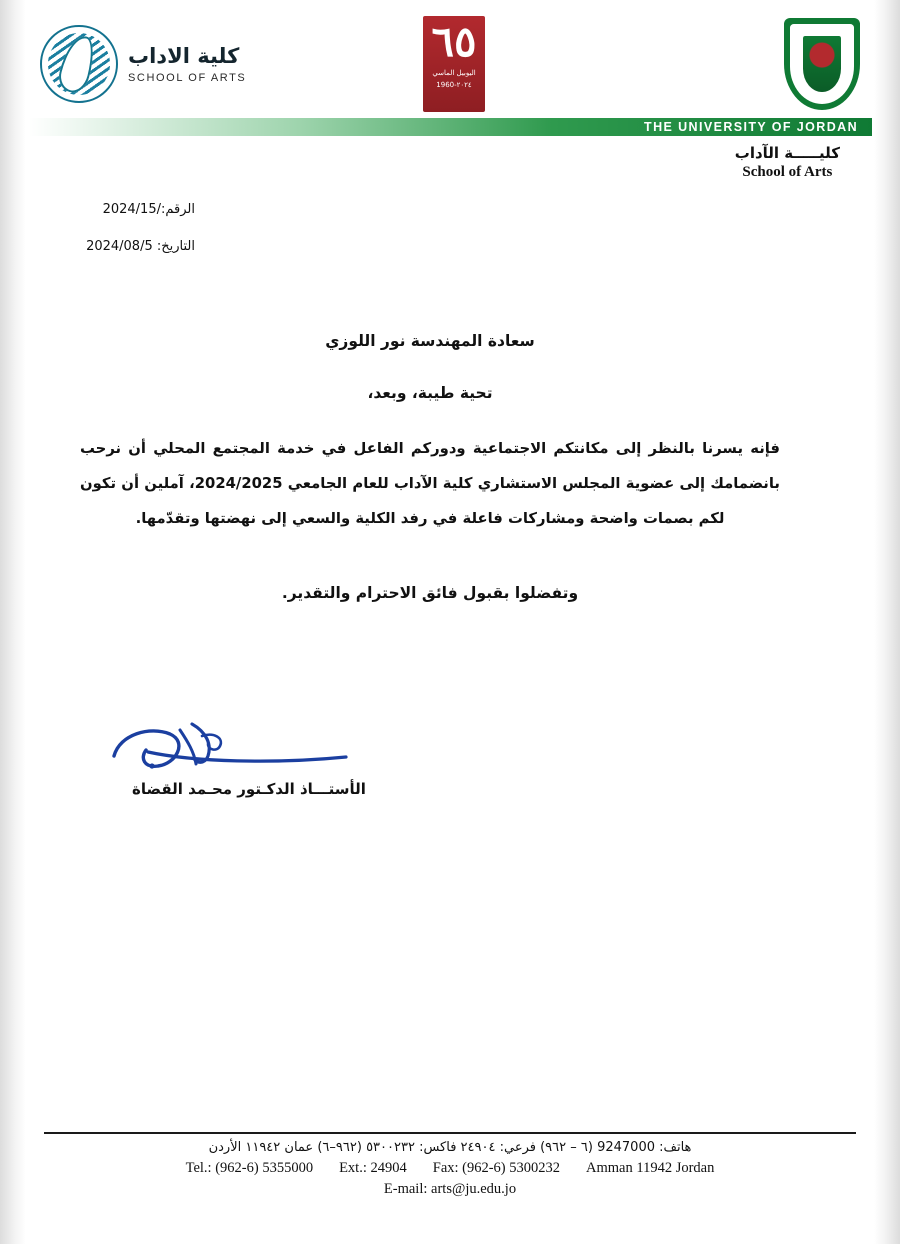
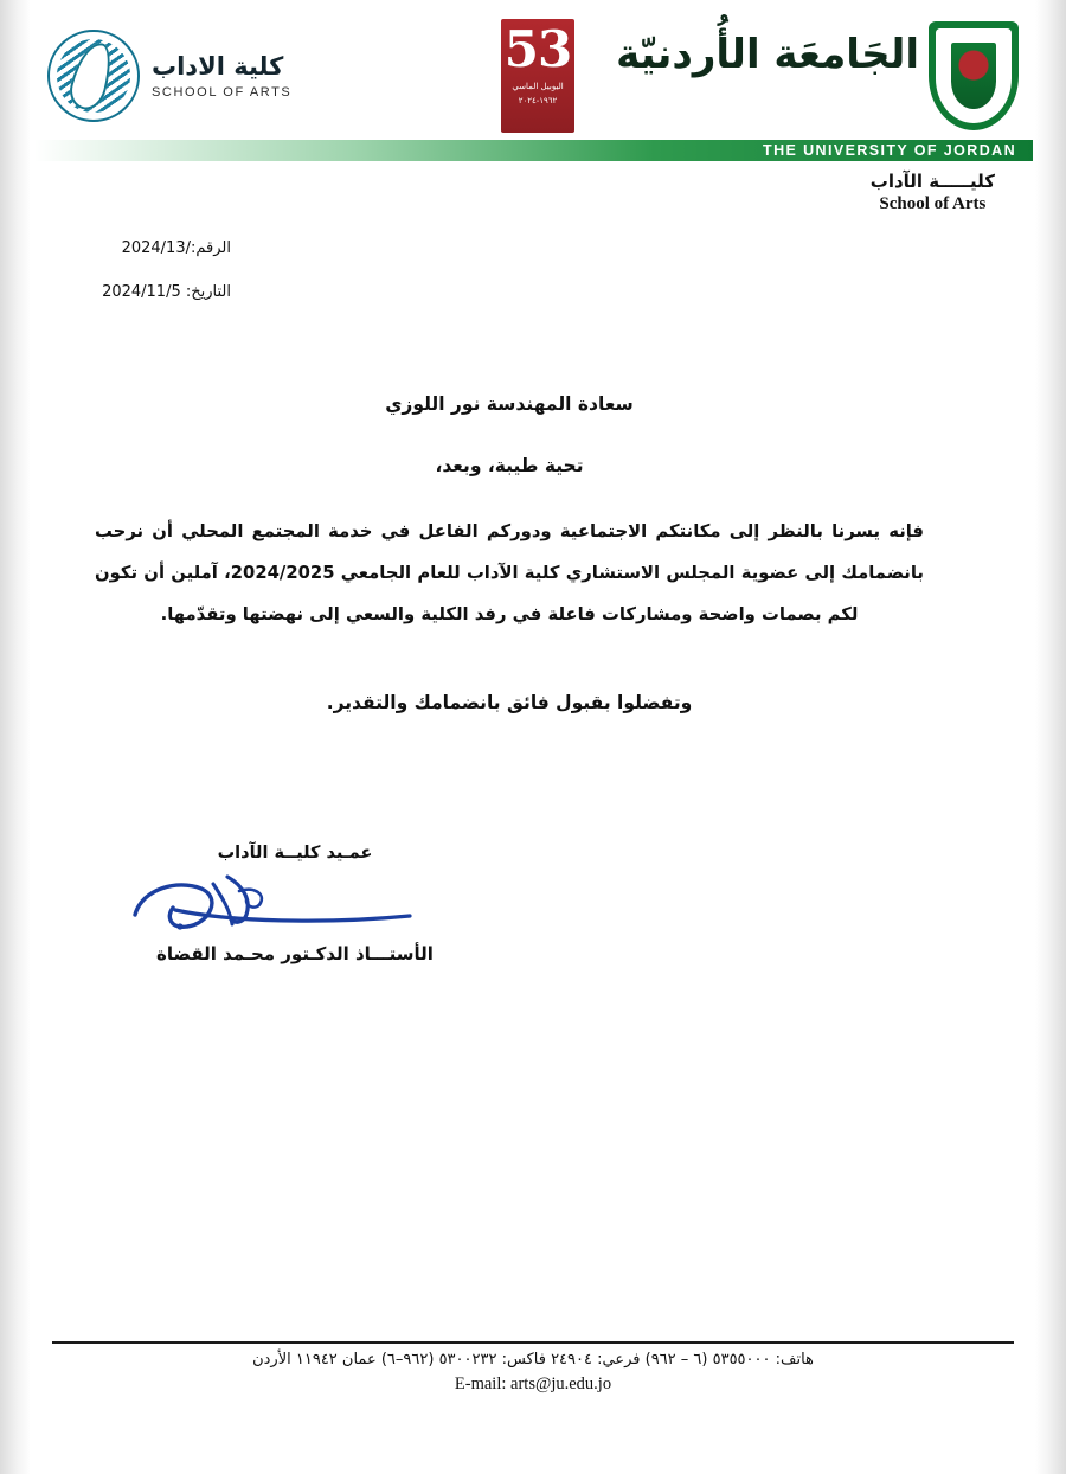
  كلية الاداب
  SCHOOL OF ARTS
- ٦٥
+ 53
  اليوبيل الماسي
- 1960-٢٠٢٤
+ ١٩٦٢-٢٠٢٤
+ الجَامعَة الأُردنيّة
  THE UNIVERSITY OF JORDAN
  كليـــــة الآداب
  School of Arts
- الرقم:/2024/15
+ الرقم:/2024/13
- التاريخ: 2024/08/5
+ التاريخ: 2024/11/5
  سعادة المهندسة نور اللوزي
  تحية طيبة، وبعد،
  فإنه يسرنا بالنظر إلى مكانتكم الاجتماعية ودوركم الفاعل في خدمة المجتمع المحلي أن نرحب بانضمامك إلى عضوية المجلس الاستشاري كلية الآداب للعام الجامعي 2024/2025، آملين أن تكون لكم بصمات واضحة ومشاركات فاعلة في رفد الكلية والسعي إلى نهضتها وتقدّمها.
- وتفضلوا بقبول فائق الاحترام والتقدير.
+ وتفضلوا بقبول فائق بانضمامك والتقدير.
+ عمـيد كليــة الآداب
  الأستـــاذ الدكـتور محـمد القضاة
- هاتف: 9247000 (٦ – ٩٦٢) فرعي: ٢٤٩٠٤ فاكس: ٥٣٠٠٢٣٢ (٩٦٢–٦) عمان ١١٩٤٢ الأردن
+ هاتف: ٥٣٥٥٠٠٠ (٦ – ٩٦٢) فرعي: ٢٤٩٠٤ فاكس: ٥٣٠٠٢٣٢ (٩٦٢–٦) عمان ١١٩٤٢ الأردن
- Tel.: (962-6) 5355000 Ext.: 24904 Fax: (962-6) 5300232 Amman 11942 Jordan
  E-mail: arts@ju.edu.jo
